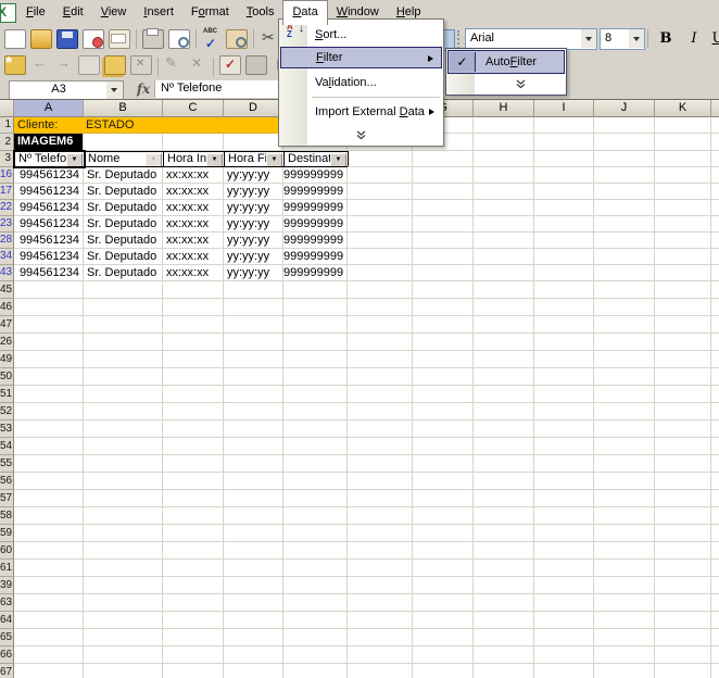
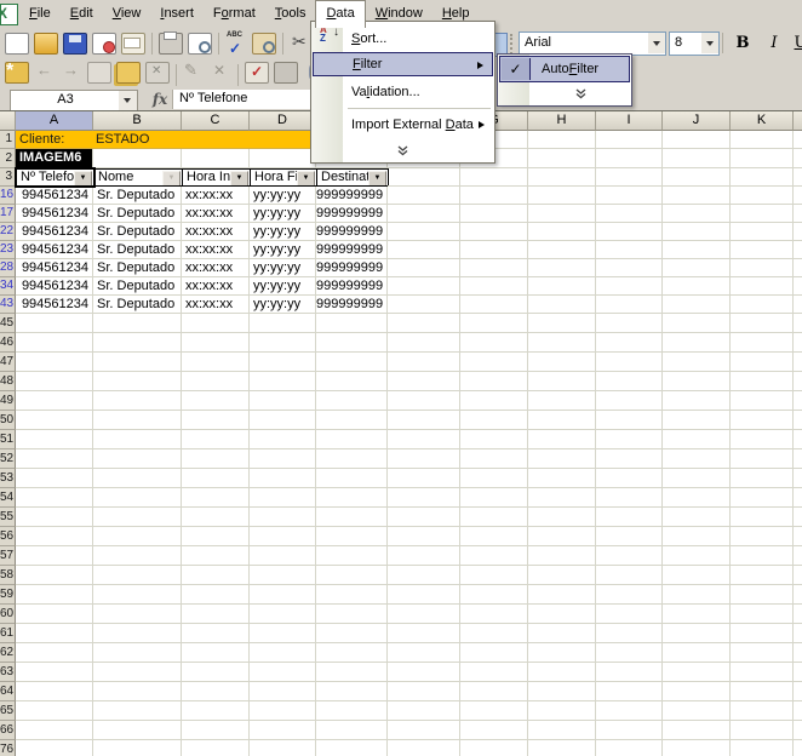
  File Edit View Insert Format Tools Data Window Help
  Arial
  8
  B
  I
  U
  A3
  fx
  Nº Telefone
  A
  B
  C
  D
  H
  I
  J
  K
  1
  Cliente:
  ESTADO
  2
  IMAGEM6
  3
  Nº Telefo
  Nome
  Hora In
  Hora F
  Destina
  16
  994561234
  Sr. Deputado
  xx:xx:xx
  yy:yy:yy
  999999999
  17
  994561234
  Sr. Deputado
  xx:xx:xx
  yy:yy:yy
  999999999
  22
  994561234
  Sr. Deputado
  xx:xx:xx
  yy:yy:yy
  999999999
  23
  994561234
  Sr. Deputado
  xx:xx:xx
  yy:yy:yy
  999999999
  28
  994561234
  Sr. Deputado
  xx:xx:xx
  yy:yy:yy
  999999999
  34
  994561234
  Sr. Deputado
  xx:xx:xx
  yy:yy:yy
  999999999
  43
  994561234
  Sr. Deputado
  xx:xx:xx
  yy:yy:yy
  999999999
  45
  46
  47
- 26
+ 48
  49
  50
  51
  52
  53
  54
  55
  56
  57
  58
  59
  60
  61
- 39
+ 62
  63
  64
  65
  66
- 67
+ 76
  A
  Z
  ↓
  Sort...
  Filter
  Validation...
  Import External Data
  ✓
  AutoFilter
